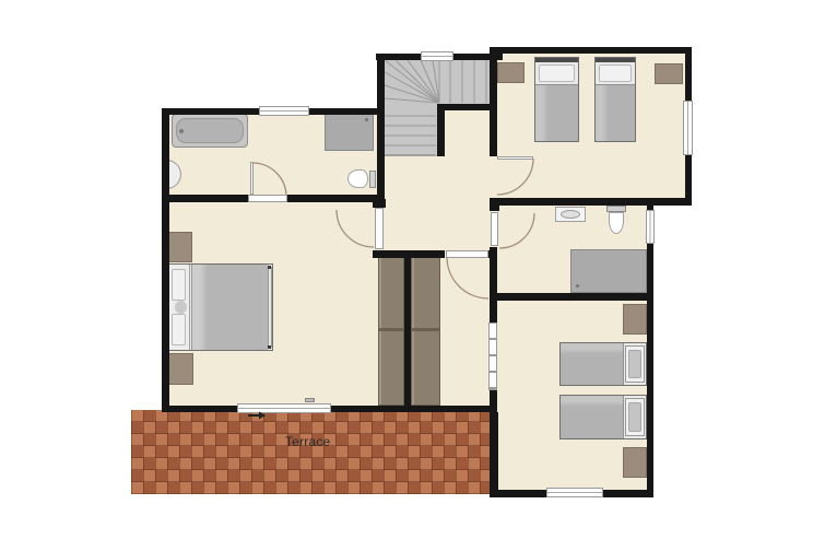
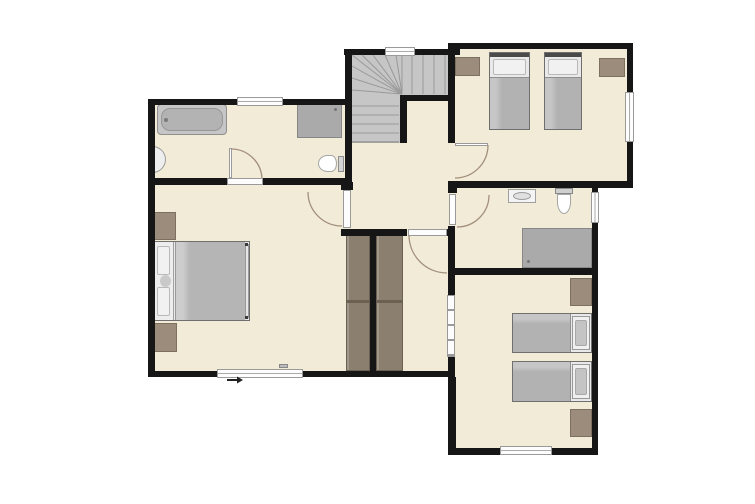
- Terrace
